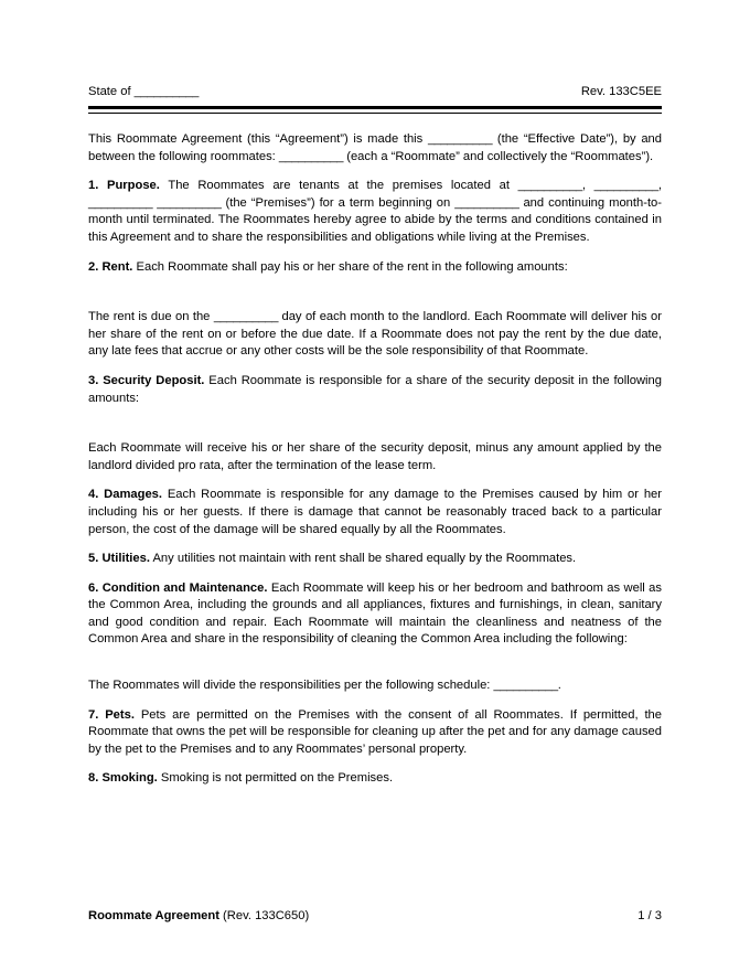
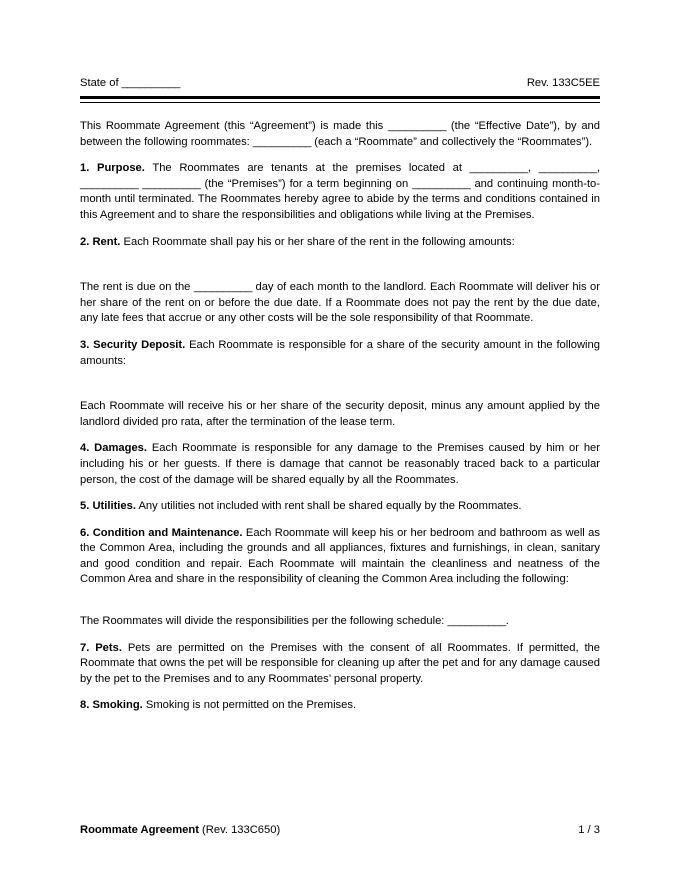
  State of __________
  Rev. 133C5EE
  This Roommate Agreement (this “Agreement”) is made this __________ (the “Effective Date”), by and between the following roommates: __________ (each a “Roommate” and collectively the “Roommates”).
  1. Purpose. The Roommates are tenants at the premises located at __________, __________, __________ __________ (the “Premises”) for a term beginning on __________ and continuing month-to-month until terminated. The Roommates hereby agree to abide by the terms and conditions contained in this Agreement and to share the responsibilities and obligations while living at the Premises.
  2. Rent. Each Roommate shall pay his or her share of the rent in the following amounts:
  The rent is due on the __________ day of each month to the landlord. Each Roommate will deliver his or her share of the rent on or before the due date. If a Roommate does not pay the rent by the due date, any late fees that accrue or any other costs will be the sole responsibility of that Roommate.
- 3. Security Deposit. Each Roommate is responsible for a share of the security deposit in the following amounts:
+ 3. Security Deposit. Each Roommate is responsible for a share of the security amount in the following amounts:
  Each Roommate will receive his or her share of the security deposit, minus any amount applied by the landlord divided pro rata, after the termination of the lease term.
  4. Damages. Each Roommate is responsible for any damage to the Premises caused by him or her including his or her guests. If there is damage that cannot be reasonably traced back to a particular person, the cost of the damage will be shared equally by all the Roommates.
- 5. Utilities. Any utilities not maintain with rent shall be shared equally by the Roommates.
+ 5. Utilities. Any utilities not included with rent shall be shared equally by the Roommates.
  6. Condition and Maintenance. Each Roommate will keep his or her bedroom and bathroom as well as the Common Area, including the grounds and all appliances, fixtures and furnishings, in clean, sanitary and good condition and repair. Each Roommate will maintain the cleanliness and neatness of the Common Area and share in the responsibility of cleaning the Common Area including the following:
  The Roommates will divide the responsibilities per the following schedule: __________.
  7. Pets. Pets are permitted on the Premises with the consent of all Roommates. If permitted, the Roommate that owns the pet will be responsible for cleaning up after the pet and for any damage caused by the pet to the Premises and to any Roommates’ personal property.
  8. Smoking. Smoking is not permitted on the Premises.
  Roommate Agreement (Rev. 133C650)
  1 / 3
